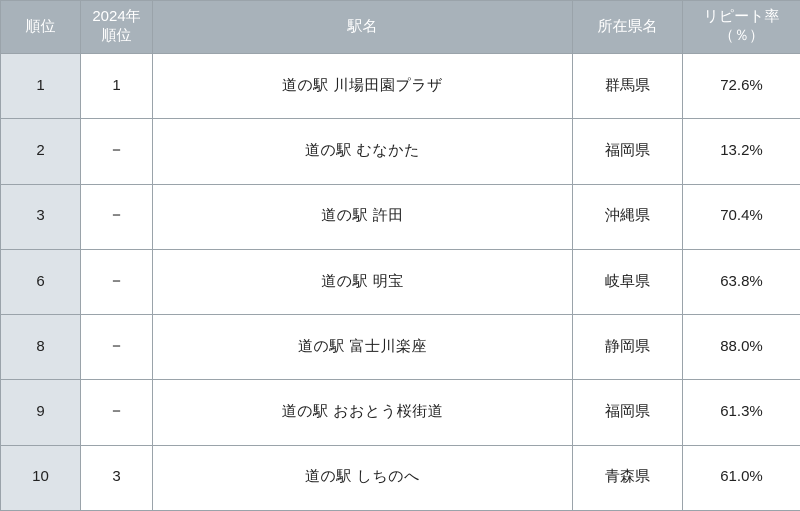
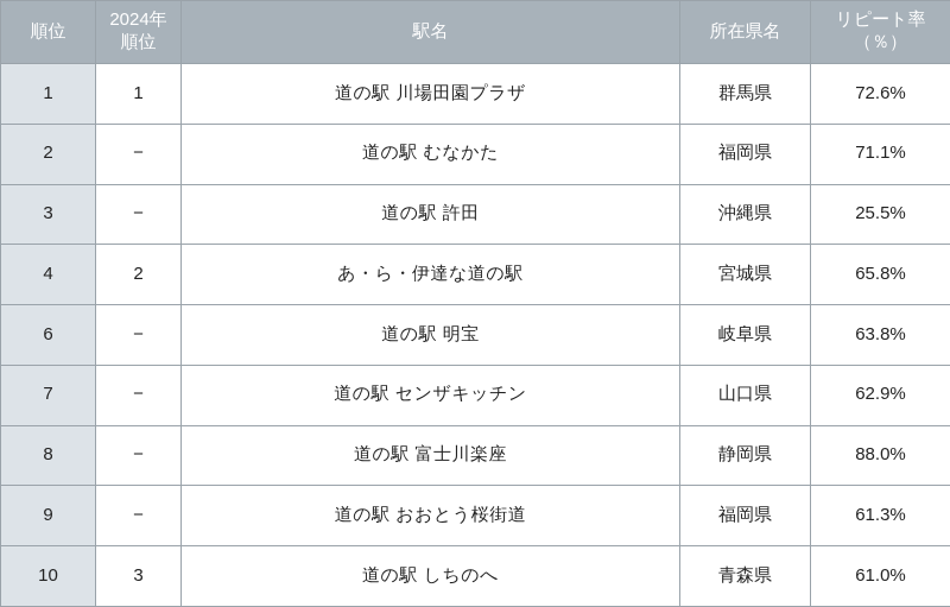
  順位	2024年 順位	駅名	所在県名	リピート率 （％）
  1	1	道の駅 川場田園プラザ	群馬県	72.6%
- 2	−	道の駅 むなかた	福岡県	13.2%
+ 2	−	道の駅 むなかた	福岡県	71.1%
- 3	−	道の駅 許田	沖縄県	70.4%
+ 3	−	道の駅 許田	沖縄県	25.5%
+ 4	2	あ・ら・伊達な道の駅	宮城県	65.8%
  6	−	道の駅 明宝	岐阜県	63.8%
+ 7	−	道の駅 センザキッチン	山口県	62.9%
  8	−	道の駅 富士川楽座	静岡県	88.0%
  9	−	道の駅 おおとう桜街道	福岡県	61.3%
  10	3	道の駅 しちのへ	青森県	61.0%
